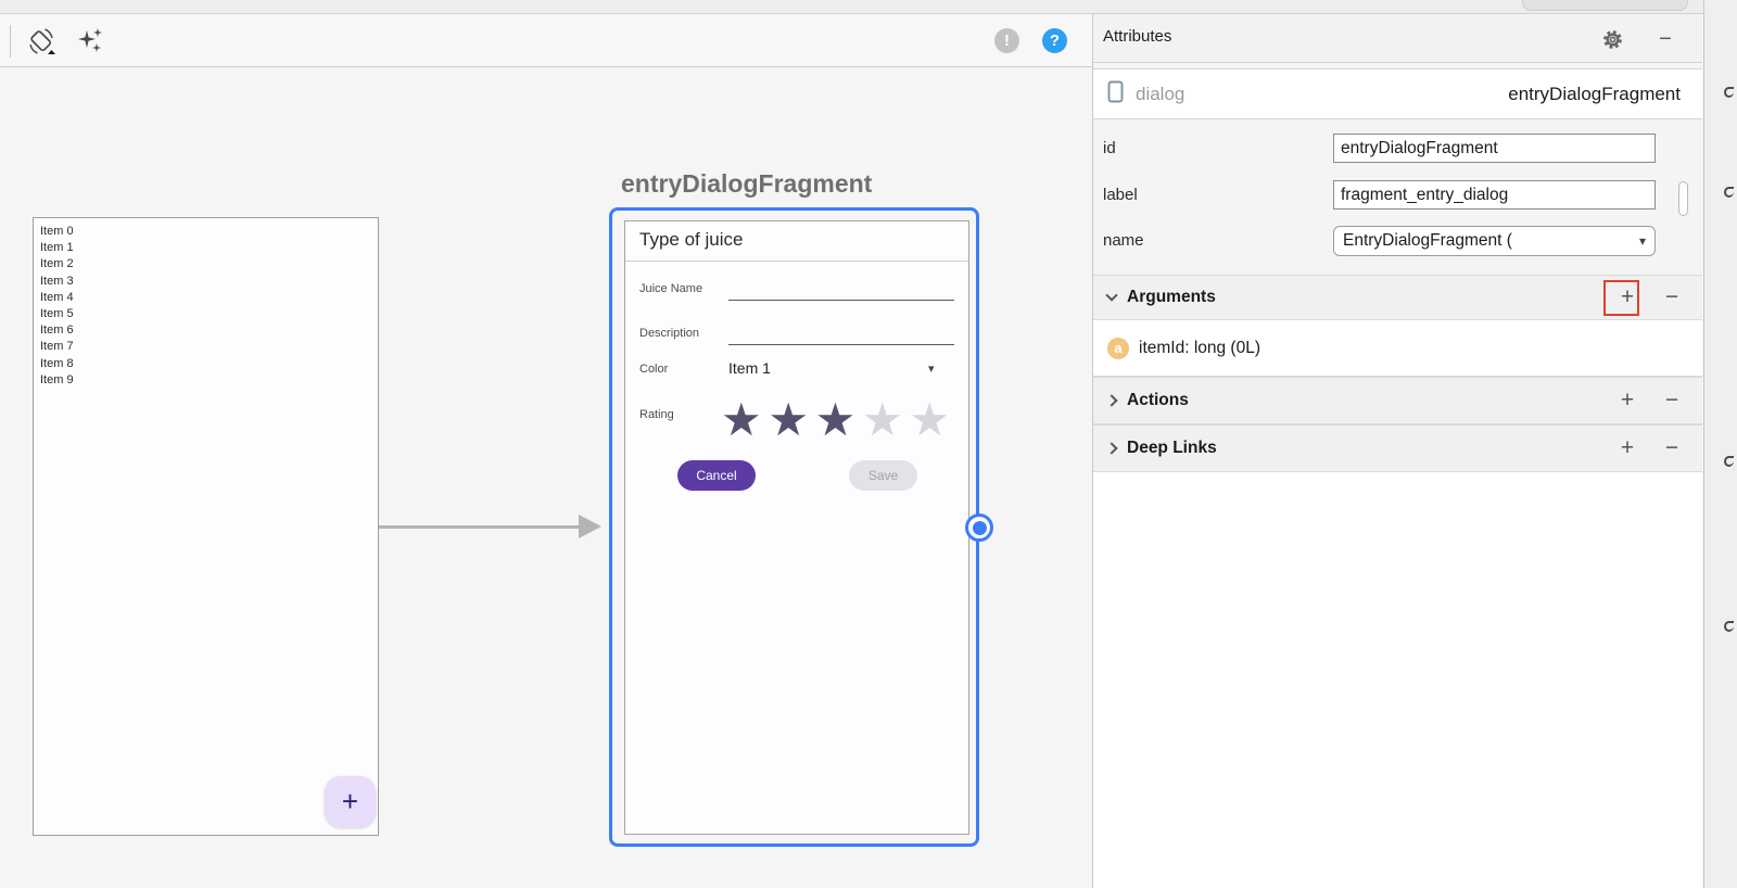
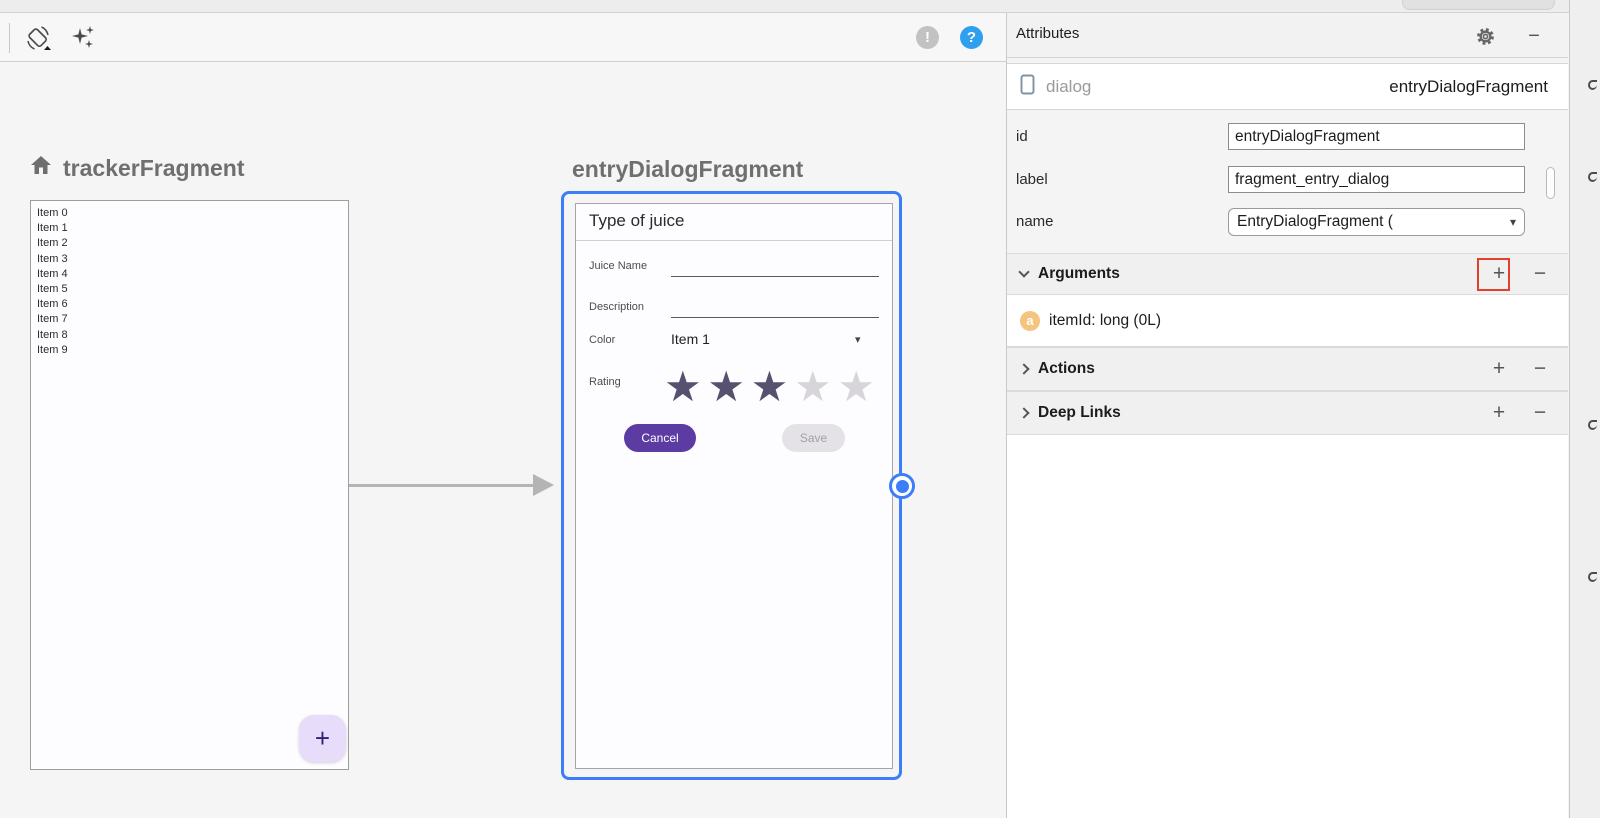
  !
  ?
+ trackerFragment
  Item 0
  Item 1
  Item 2
  Item 3
  Item 4
  Item 5
  Item 6
  Item 7
  Item 8
  Item 9
  +
  entryDialogFragment
  Type of juice
  Juice Name
  Description
  Color
  Item 1
  ▾
  Rating
  ★ ★ ★ ★ ★
  Cancel
  Save
  Attributes
  −
  dialog
  entryDialogFragment
  id
  entryDialogFragment
  label
  fragment_entry_dialog
  name
  EntryDialogFragment (
  ▾
  Arguments
  +
  −
  a
  itemId: long (0L)
  Actions
  +
  −
  Deep Links
  +
  −
